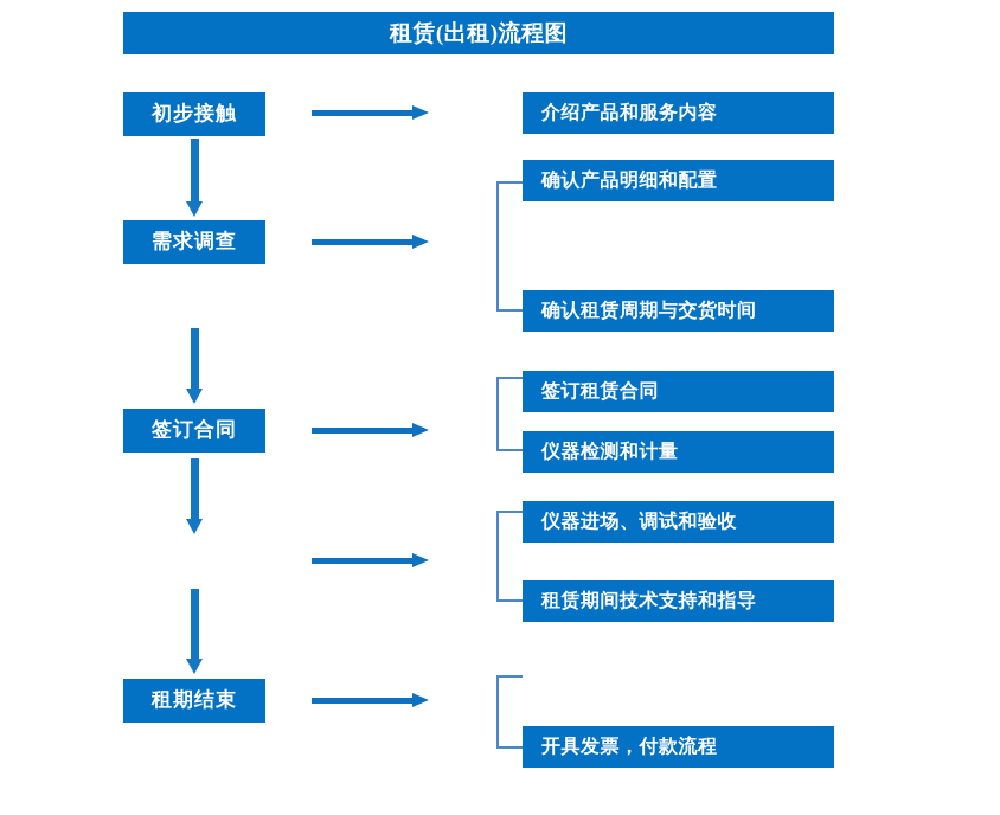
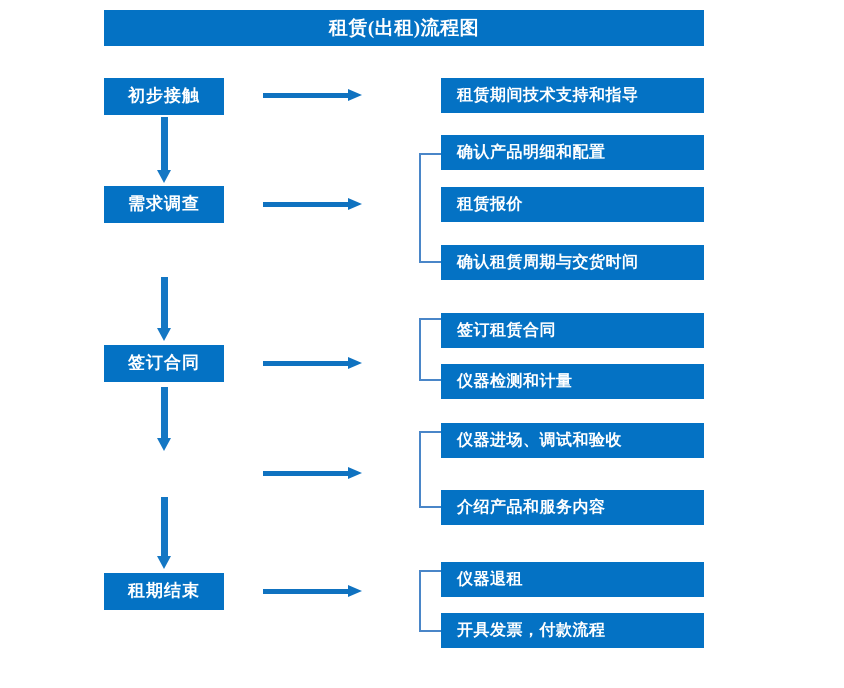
  租赁(出租)流程图
  初步接触
  需求调查
  签订合同
  租期结束
- 介绍产品和服务内容
+ 租赁期间技术支持和指导
  确认产品明细和配置
+ 租赁报价
  确认租赁周期与交货时间
  签订租赁合同
  仪器检测和计量
  仪器进场、调试和验收
- 租赁期间技术支持和指导
+ 介绍产品和服务内容
+ 仪器退租
  开具发票，付款流程
